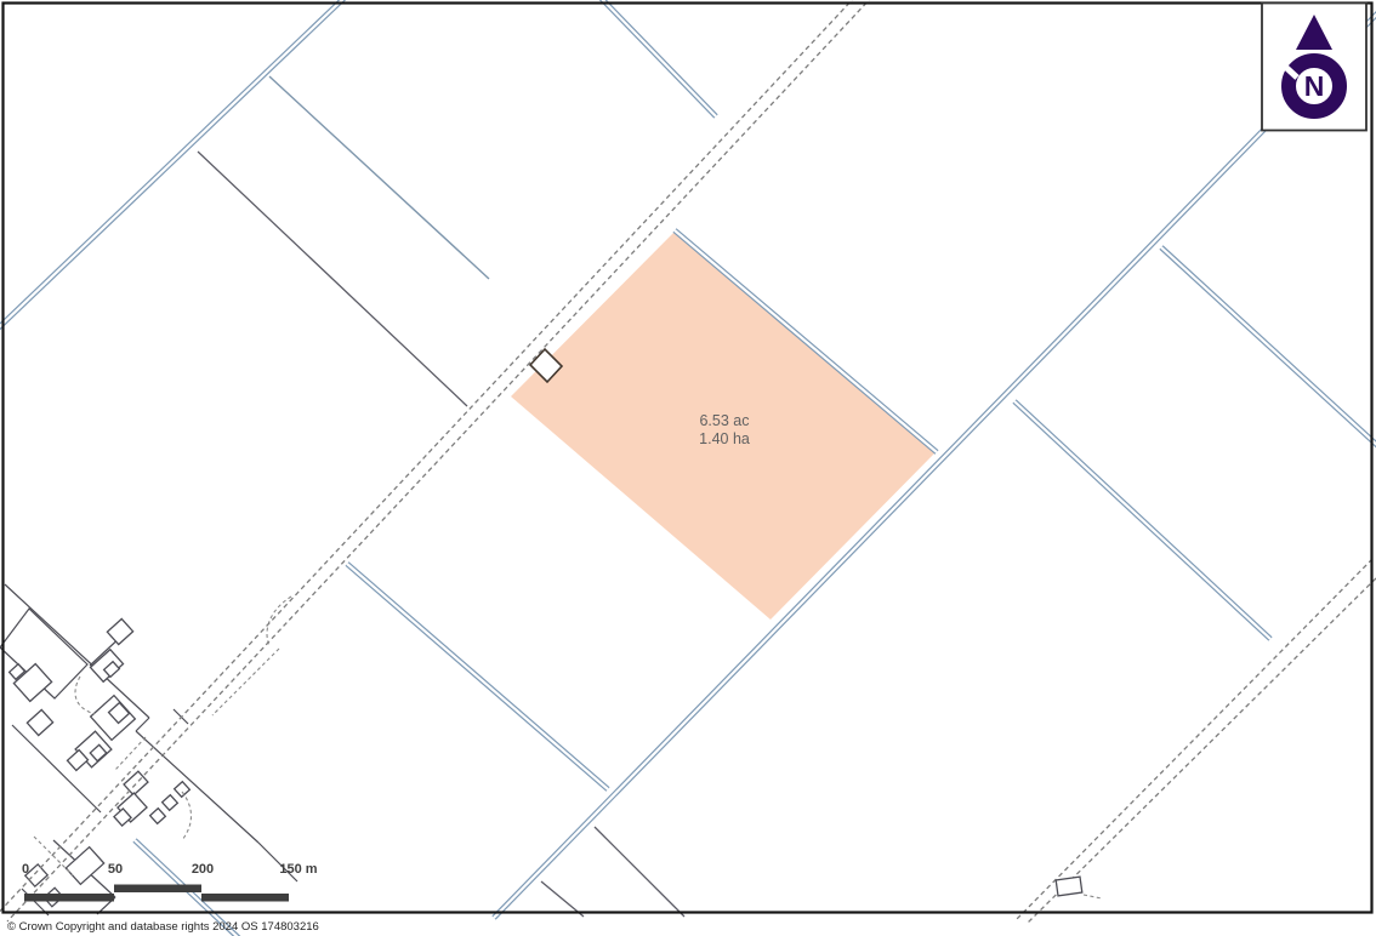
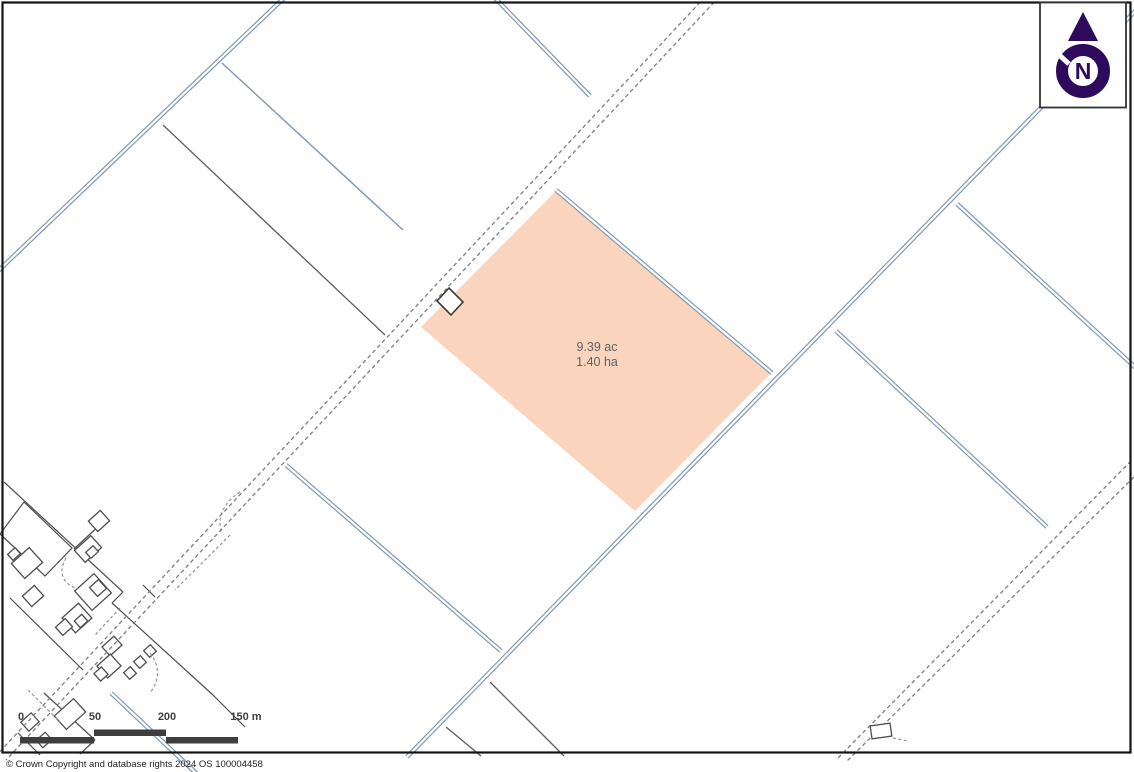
- 6.53 ac
+ 9.39 ac
  1.40 ha
  0
  50
  200
  150 m
  N
- © Crown Copyright and database rights 2024 OS 174803216
+ © Crown Copyright and database rights 2024 OS 100004458
